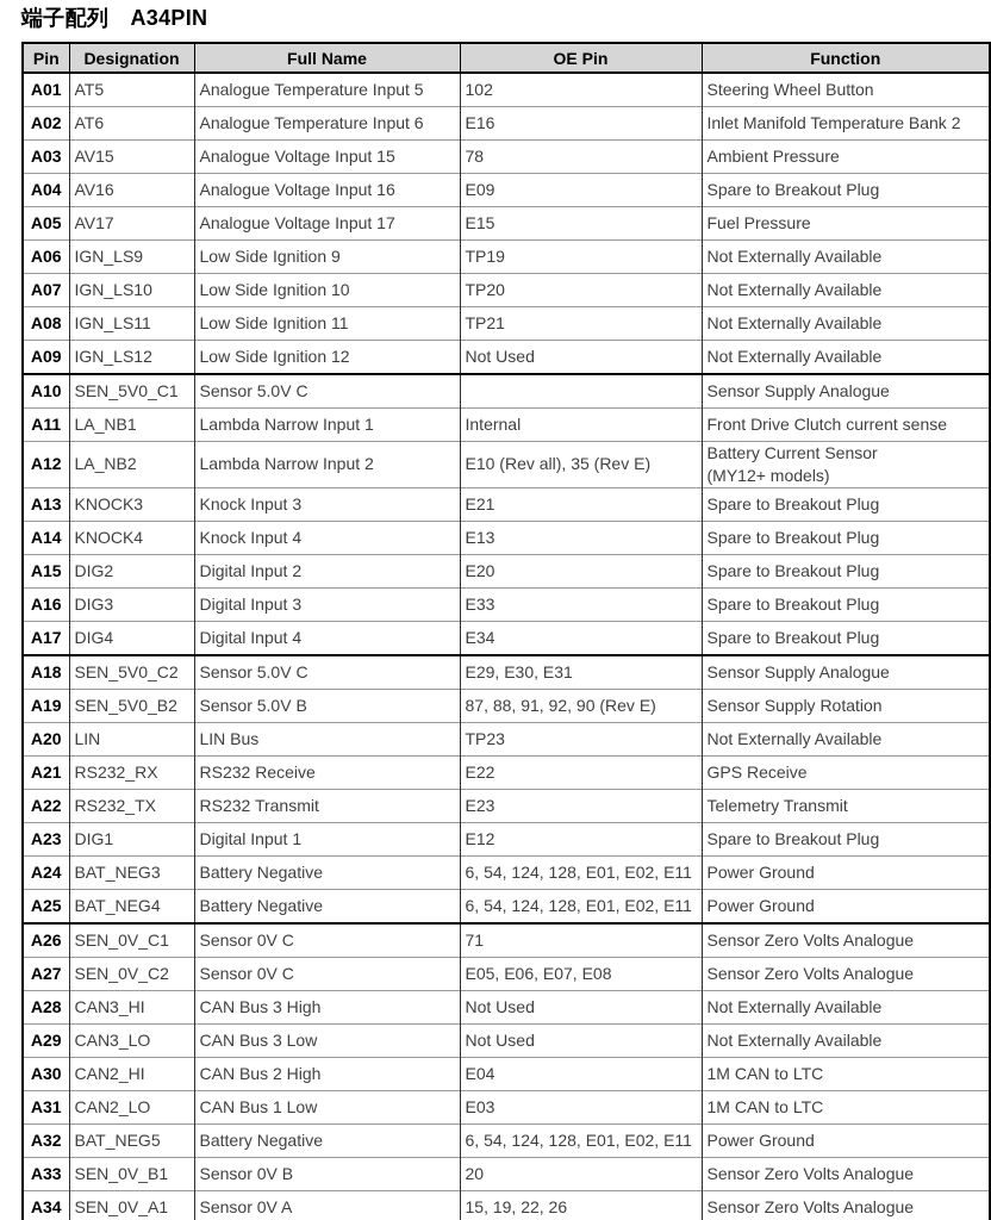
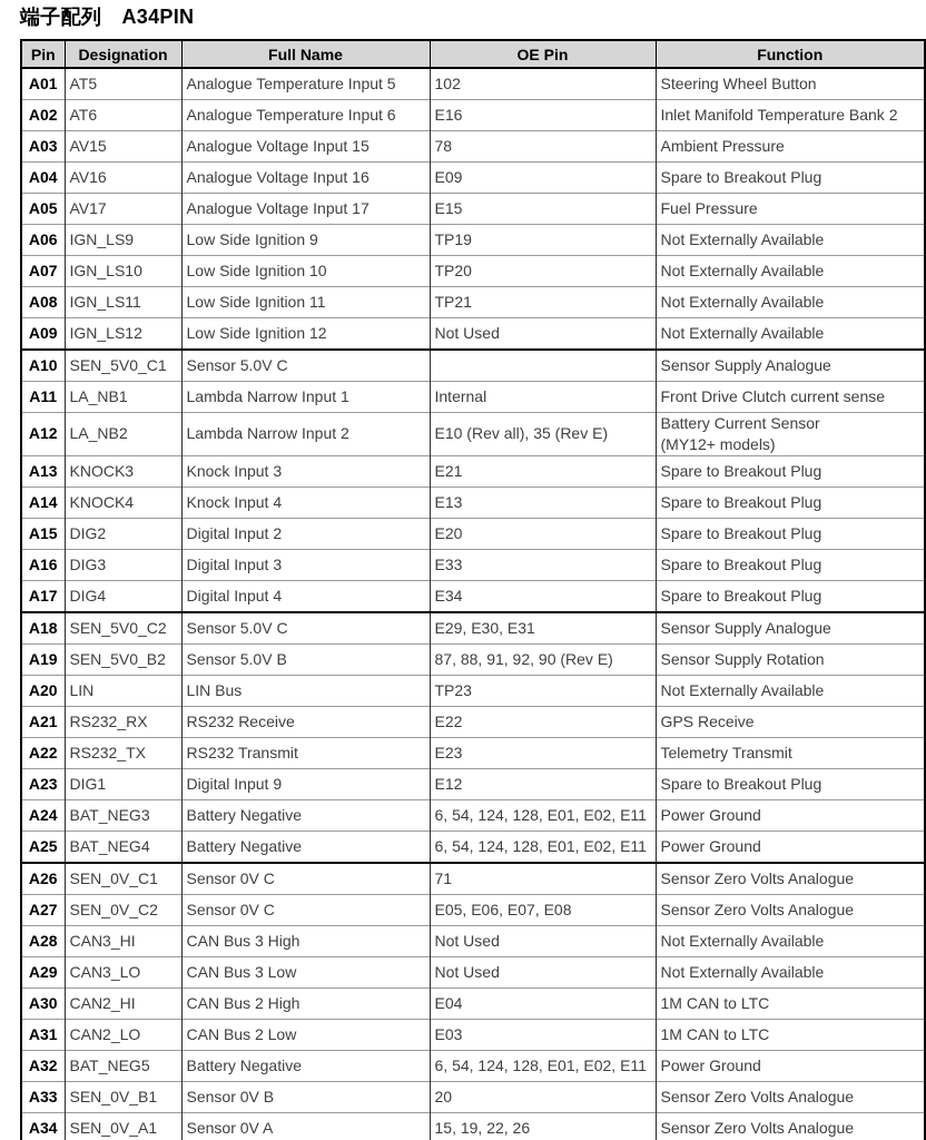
  端子配列 A34PIN
  Pin	Designation	Full Name	OE Pin	Function
  A01	AT5	Analogue Temperature Input 5	102	Steering Wheel Button
  A02	AT6	Analogue Temperature Input 6	E16	Inlet Manifold Temperature Bank 2
  A03	AV15	Analogue Voltage Input 15	78	Ambient Pressure
  A04	AV16	Analogue Voltage Input 16	E09	Spare to Breakout Plug
  A05	AV17	Analogue Voltage Input 17	E15	Fuel Pressure
  A06	IGN_LS9	Low Side Ignition 9	TP19	Not Externally Available
  A07	IGN_LS10	Low Side Ignition 10	TP20	Not Externally Available
  A08	IGN_LS11	Low Side Ignition 11	TP21	Not Externally Available
  A09	IGN_LS12	Low Side Ignition 12	Not Used	Not Externally Available
  A10	SEN_5V0_C1	Sensor 5.0V C		Sensor Supply Analogue
  A11	LA_NB1	Lambda Narrow Input 1	Internal	Front Drive Clutch current sense
  A12	LA_NB2	Lambda Narrow Input 2	E10 (Rev all), 35 (Rev E)	Battery Current Sensor (MY12+ models)
  A13	KNOCK3	Knock Input 3	E21	Spare to Breakout Plug
  A14	KNOCK4	Knock Input 4	E13	Spare to Breakout Plug
  A15	DIG2	Digital Input 2	E20	Spare to Breakout Plug
  A16	DIG3	Digital Input 3	E33	Spare to Breakout Plug
  A17	DIG4	Digital Input 4	E34	Spare to Breakout Plug
  A18	SEN_5V0_C2	Sensor 5.0V C	E29, E30, E31	Sensor Supply Analogue
  A19	SEN_5V0_B2	Sensor 5.0V B	87, 88, 91, 92, 90 (Rev E)	Sensor Supply Rotation
  A20	LIN	LIN Bus	TP23	Not Externally Available
  A21	RS232_RX	RS232 Receive	E22	GPS Receive
  A22	RS232_TX	RS232 Transmit	E23	Telemetry Transmit
- A23	DIG1	Digital Input 1	E12	Spare to Breakout Plug
+ A23	DIG1	Digital Input 9	E12	Spare to Breakout Plug
  A24	BAT_NEG3	Battery Negative	6, 54, 124, 128, E01, E02, E11	Power Ground
  A25	BAT_NEG4	Battery Negative	6, 54, 124, 128, E01, E02, E11	Power Ground
  A26	SEN_0V_C1	Sensor 0V C	71	Sensor Zero Volts Analogue
  A27	SEN_0V_C2	Sensor 0V C	E05, E06, E07, E08	Sensor Zero Volts Analogue
  A28	CAN3_HI	CAN Bus 3 High	Not Used	Not Externally Available
  A29	CAN3_LO	CAN Bus 3 Low	Not Used	Not Externally Available
  A30	CAN2_HI	CAN Bus 2 High	E04	1M CAN to LTC
- A31	CAN2_LO	CAN Bus 1 Low	E03	1M CAN to LTC
+ A31	CAN2_LO	CAN Bus 2 Low	E03	1M CAN to LTC
  A32	BAT_NEG5	Battery Negative	6, 54, 124, 128, E01, E02, E11	Power Ground
  A33	SEN_0V_B1	Sensor 0V B	20	Sensor Zero Volts Analogue
  A34	SEN_0V_A1	Sensor 0V A	15, 19, 22, 26	Sensor Zero Volts Analogue
